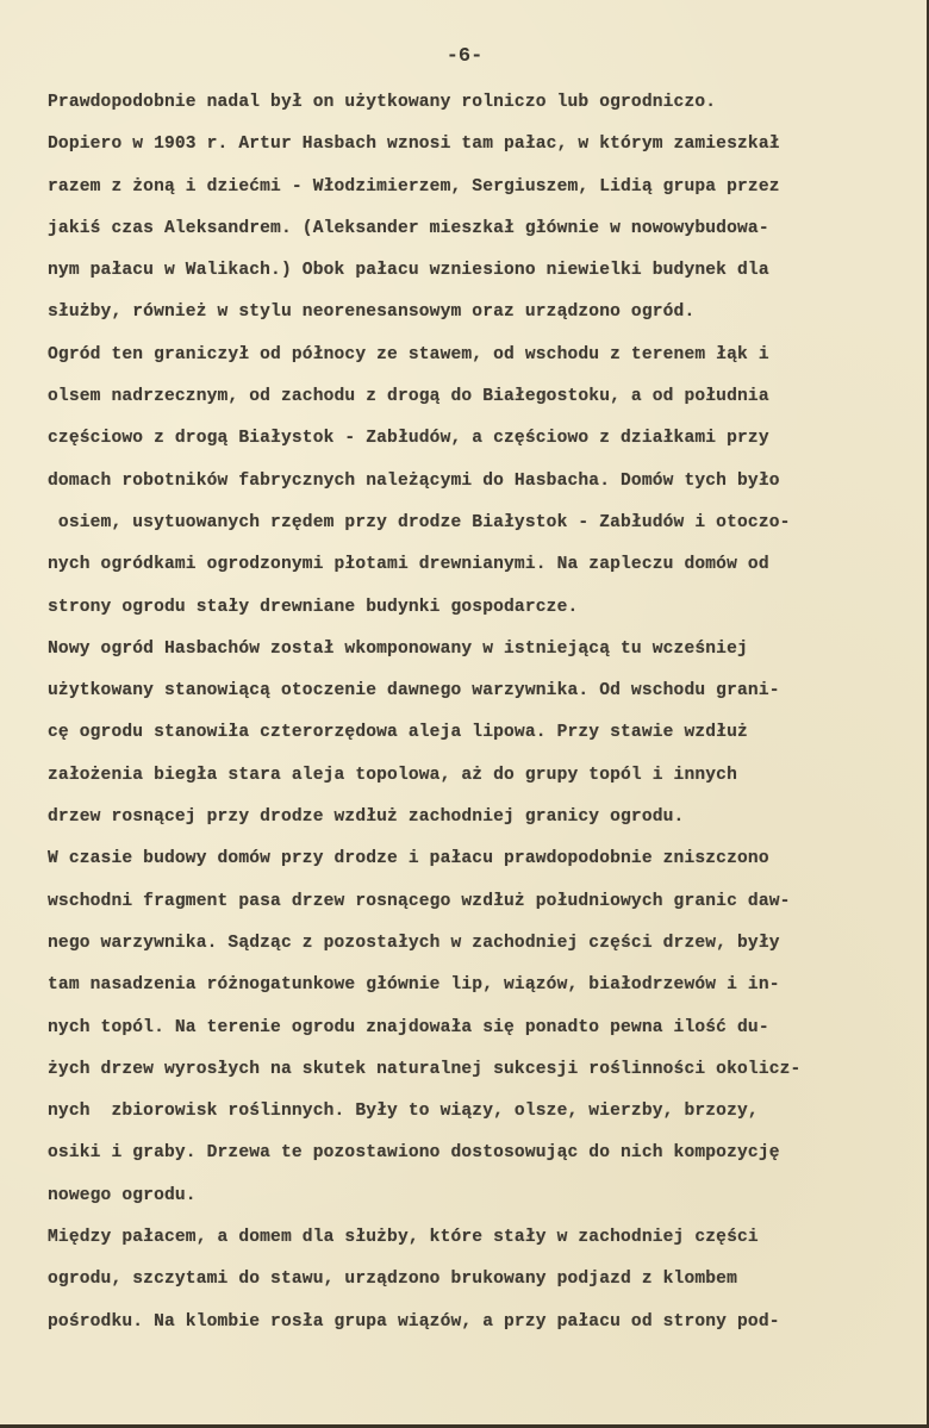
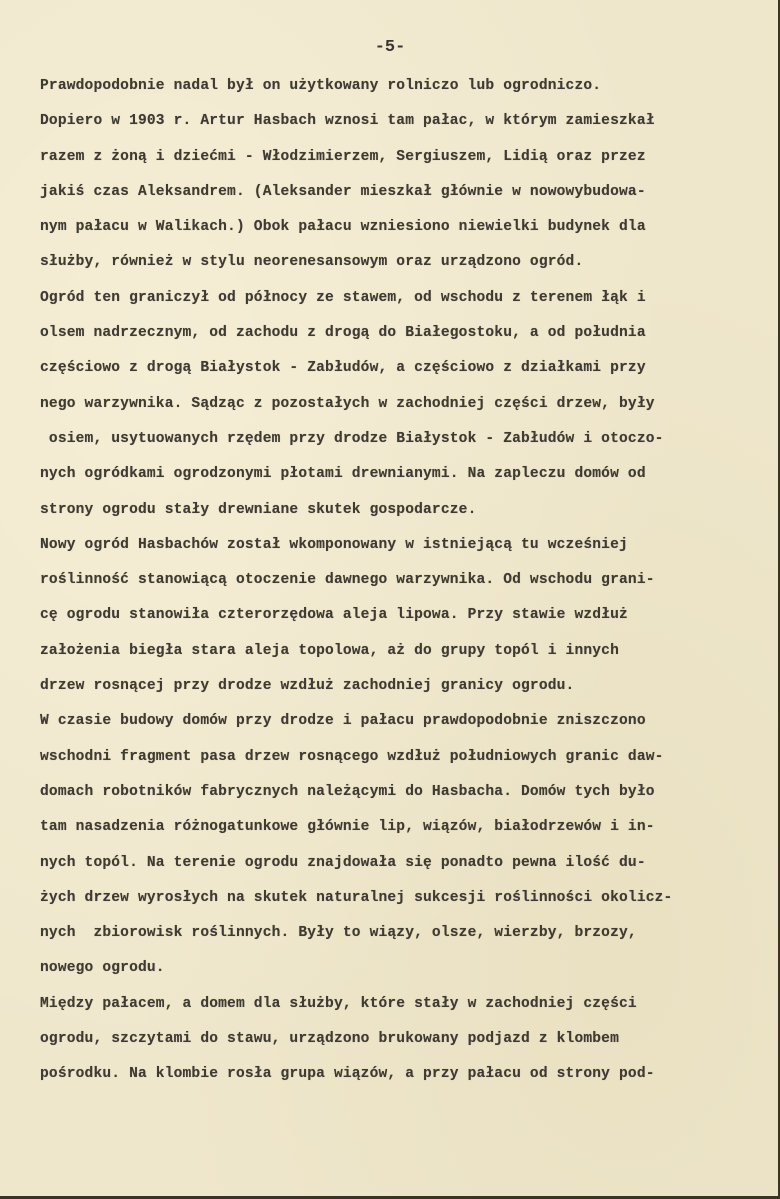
- -6-
+ -5-
  Prawdopodobnie nadal był on użytkowany rolniczo lub ogrodniczo.
  Dopiero w 1903 r. Artur Hasbach wznosi tam pałac, w którym zamieszkał
- razem z żoną i dziećmi - Włodzimierzem, Sergiuszem, Lidią grupa przez
+ razem z żoną i dziećmi - Włodzimierzem, Sergiuszem, Lidią oraz przez
  jakiś czas Aleksandrem. (Aleksander mieszkał głównie w nowowybudowa-
  nym pałacu w Walikach.) Obok pałacu wzniesiono niewielki budynek dla
  służby, również w stylu neorenesansowym oraz urządzono ogród.
  Ogród ten graniczył od północy ze stawem, od wschodu z terenem łąk i
  olsem nadrzecznym, od zachodu z drogą do Białegostoku, a od południa
  częściowo z drogą Białystok - Zabłudów, a częściowo z działkami przy
- domach robotników fabrycznych należącymi do Hasbacha. Domów tych było
+ nego warzywnika. Sądząc z pozostałych w zachodniej części drzew, były
  osiem, usytuowanych rzędem przy drodze Białystok - Zabłudów i otoczo-
  nych ogródkami ogrodzonymi płotami drewnianymi. Na zapleczu domów od
- strony ogrodu stały drewniane budynki gospodarcze.
+ strony ogrodu stały drewniane skutek gospodarcze.
  Nowy ogród Hasbachów został wkomponowany w istniejącą tu wcześniej
- użytkowany stanowiącą otoczenie dawnego warzywnika. Od wschodu grani-
+ roślinność stanowiącą otoczenie dawnego warzywnika. Od wschodu grani-
  cę ogrodu stanowiła czterorzędowa aleja lipowa. Przy stawie wzdłuż
  założenia biegła stara aleja topolowa, aż do grupy topól i innych
  drzew rosnącej przy drodze wzdłuż zachodniej granicy ogrodu.
  W czasie budowy domów przy drodze i pałacu prawdopodobnie zniszczono
  wschodni fragment pasa drzew rosnącego wzdłuż południowych granic daw-
- nego warzywnika. Sądząc z pozostałych w zachodniej części drzew, były
+ domach robotników fabrycznych należącymi do Hasbacha. Domów tych było
  tam nasadzenia różnogatunkowe głównie lip, wiązów, białodrzewów i in-
  nych topól. Na terenie ogrodu znajdowała się ponadto pewna ilość du-
  żych drzew wyrosłych na skutek naturalnej sukcesji roślinności okolicz-
  nych zbiorowisk roślinnych. Były to wiązy, olsze, wierzby, brzozy,
- osiki i graby. Drzewa te pozostawiono dostosowując do nich kompozycję
  nowego ogrodu.
  Między pałacem, a domem dla służby, które stały w zachodniej części
  ogrodu, szczytami do stawu, urządzono brukowany podjazd z klombem
  pośrodku. Na klombie rosła grupa wiązów, a przy pałacu od strony pod-
